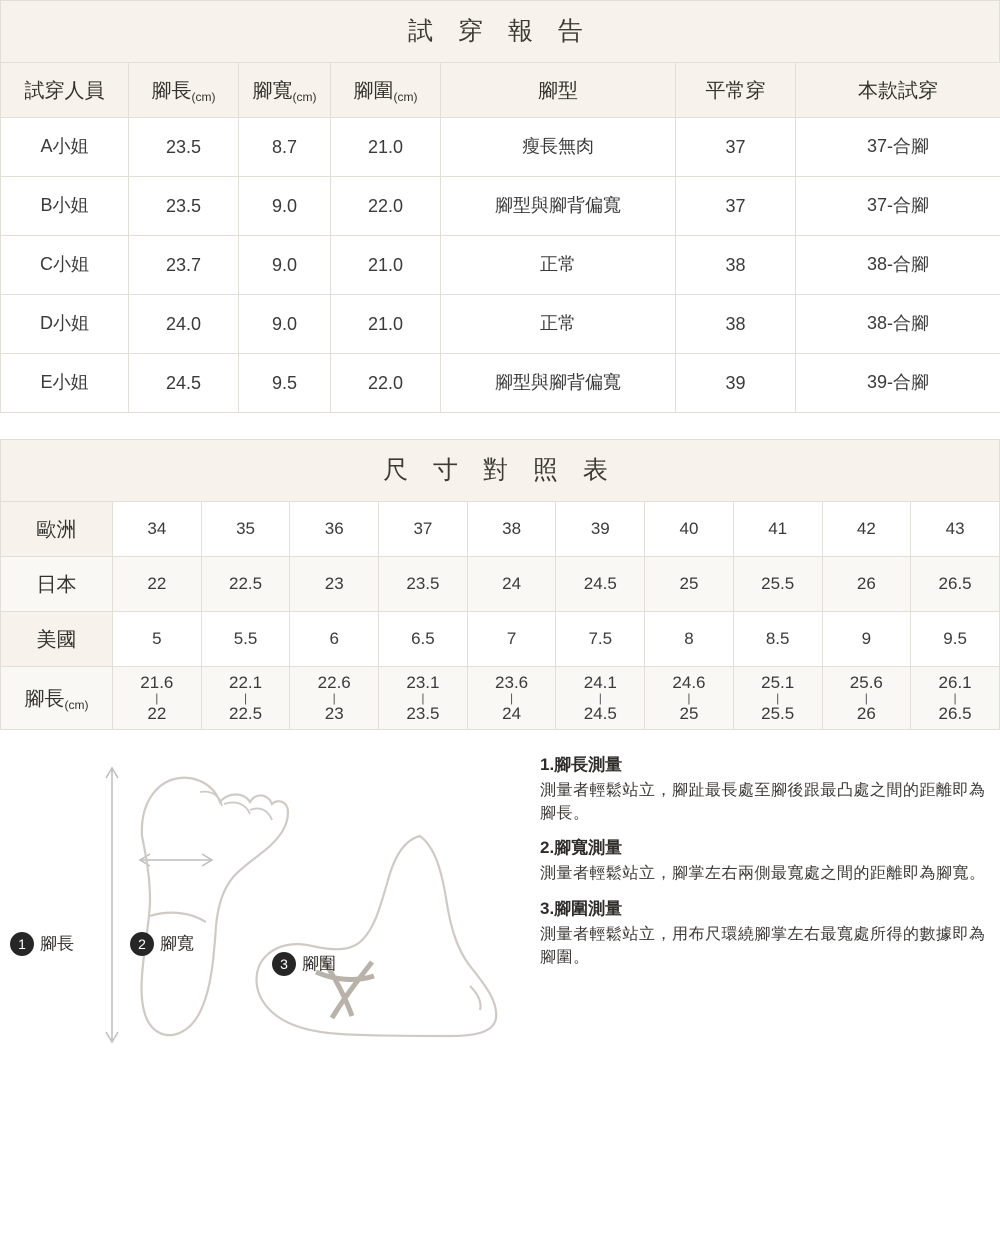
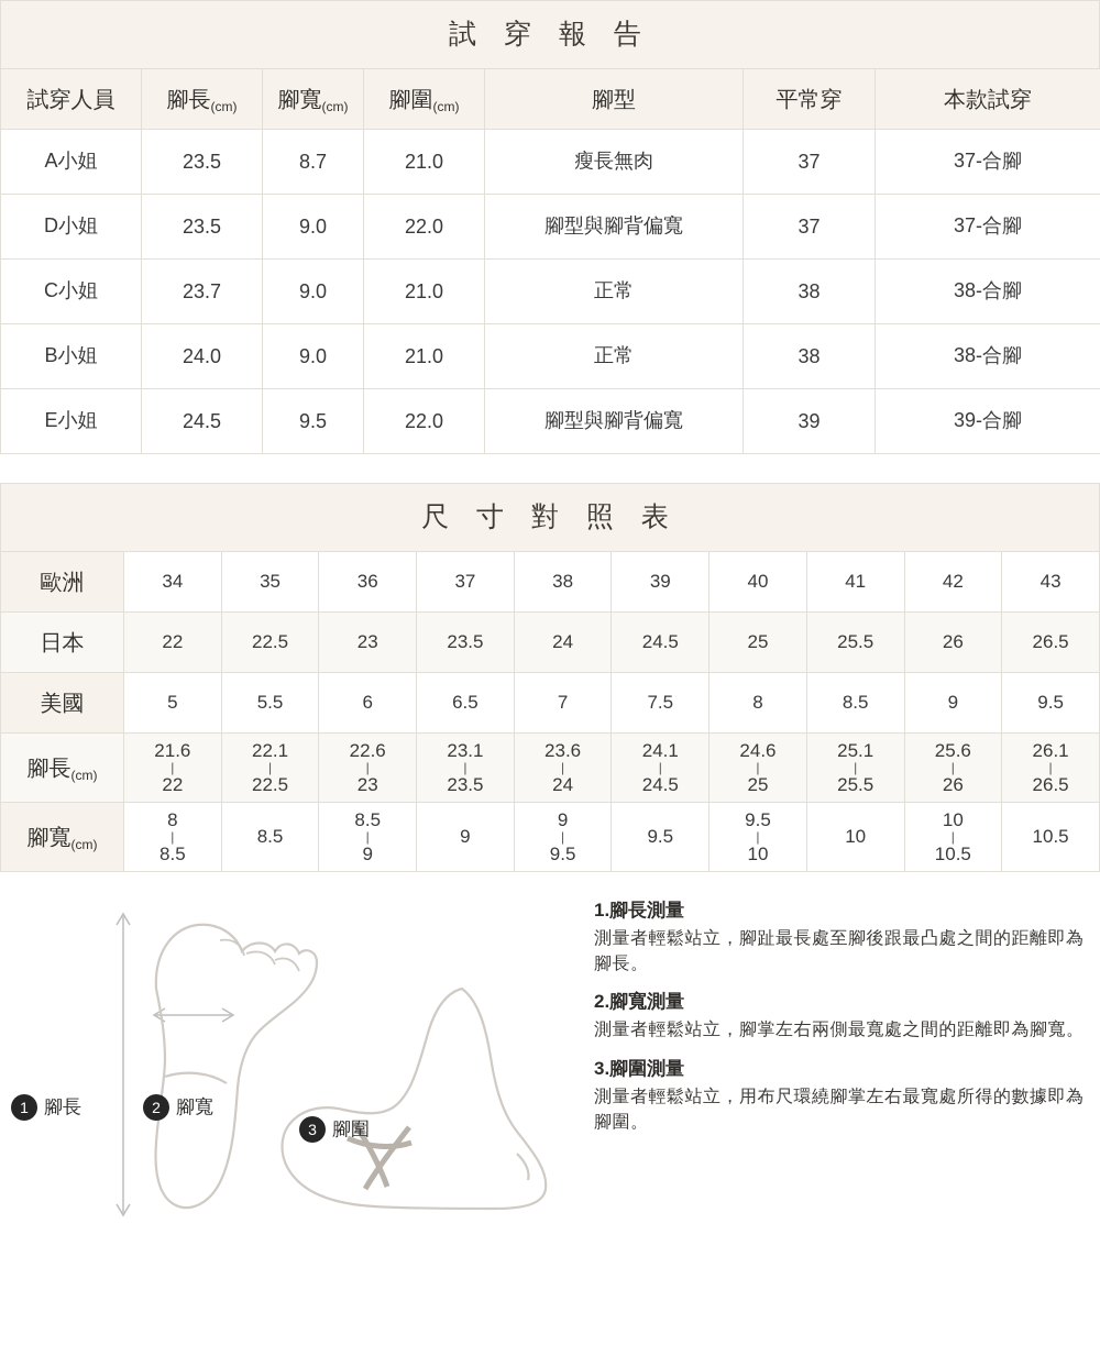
  試 穿 報 告
  試穿人員	腳長(cm)	腳寬(cm)	腳圍(cm)	腳型	平常穿	本款試穿
  A小姐	23.5	8.7	21.0	瘦長無肉	37	37-合腳
- B小姐	23.5	9.0	22.0	腳型與腳背偏寬	37	37-合腳
+ D小姐	23.5	9.0	22.0	腳型與腳背偏寬	37	37-合腳
  C小姐	23.7	9.0	21.0	正常	38	38-合腳
- D小姐	24.0	9.0	21.0	正常	38	38-合腳
+ B小姐	24.0	9.0	21.0	正常	38	38-合腳
  E小姐	24.5	9.5	22.0	腳型與腳背偏寬	39	39-合腳
  尺 寸 對 照 表
  歐洲	34	35	36	37	38	39	40	41	42	43
  日本	22	22.5	23	23.5	24	24.5	25	25.5	26	26.5
  美國	5	5.5	6	6.5	7	7.5	8	8.5	9	9.5
  腳長(cm)	21.6|22	22.1|22.5	22.6|23	23.1|23.5	23.6|24	24.1|24.5	24.6|25	25.1|25.5	25.6|26	26.1|26.5
+ 腳寬(cm)	8|8.5	8.5	8.5|9	9	9|9.5	9.5	9.5|10	10	10|10.5	10.5
  1
  腳長
  2
  腳寬
  3
  腳圍
  1.腳長測量
  測量者輕鬆站立，腳趾最長處至腳後跟最凸處之間的距離即為腳長。
  2.腳寬測量
  測量者輕鬆站立，腳掌左右兩側最寬處之間的距離即為腳寬。
  3.腳圍測量
  測量者輕鬆站立，用布尺環繞腳掌左右最寬處所得的數據即為腳圍。
